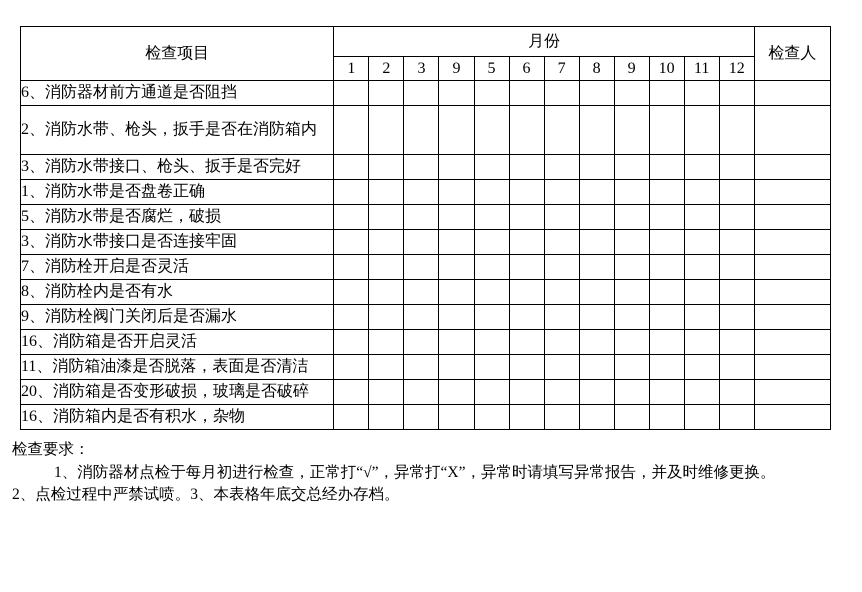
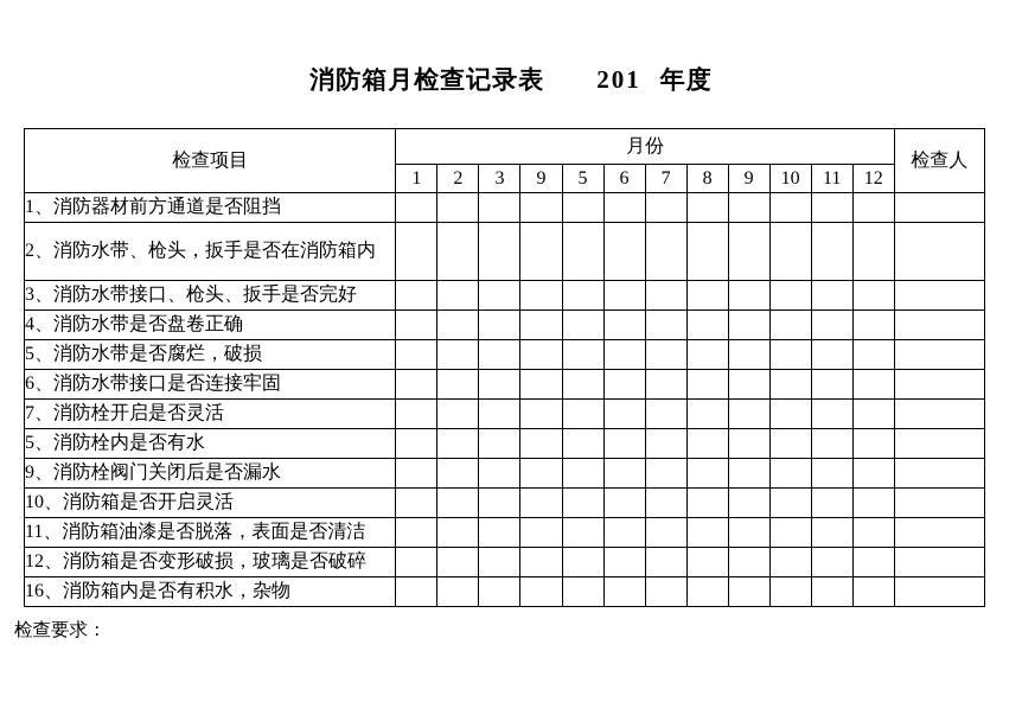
+ 消防箱月检查记录表 201 年度
  检查项目	月份	检查人
  1	2	3	9	5	6	7	8	9	10	11	12
- 6、消防器材前方通道是否阻挡
+ 1、消防器材前方通道是否阻挡
  2、消防水带、枪头，扳手是否在消防箱内
  3、消防水带接口、枪头、扳手是否完好
- 1、消防水带是否盘卷正确
+ 4、消防水带是否盘卷正确
  5、消防水带是否腐烂，破损
- 3、消防水带接口是否连接牢固
+ 6、消防水带接口是否连接牢固
  7、消防栓开启是否灵活
- 8、消防栓内是否有水
+ 5、消防栓内是否有水
  9、消防栓阀门关闭后是否漏水
- 16、消防箱是否开启灵活
+ 10、消防箱是否开启灵活
  11、消防箱油漆是否脱落，表面是否清洁
- 20、消防箱是否变形破损，玻璃是否破碎
+ 12、消防箱是否变形破损，玻璃是否破碎
  16、消防箱内是否有积水，杂物
  检查要求：
- 1、消防器材点检于每月初进行检查，正常打“√”，异常打“X”，异常时请填写异常报告，并及时维修更换。
- 2、点检过程中严禁试喷。3、本表格年底交总经办存档。
